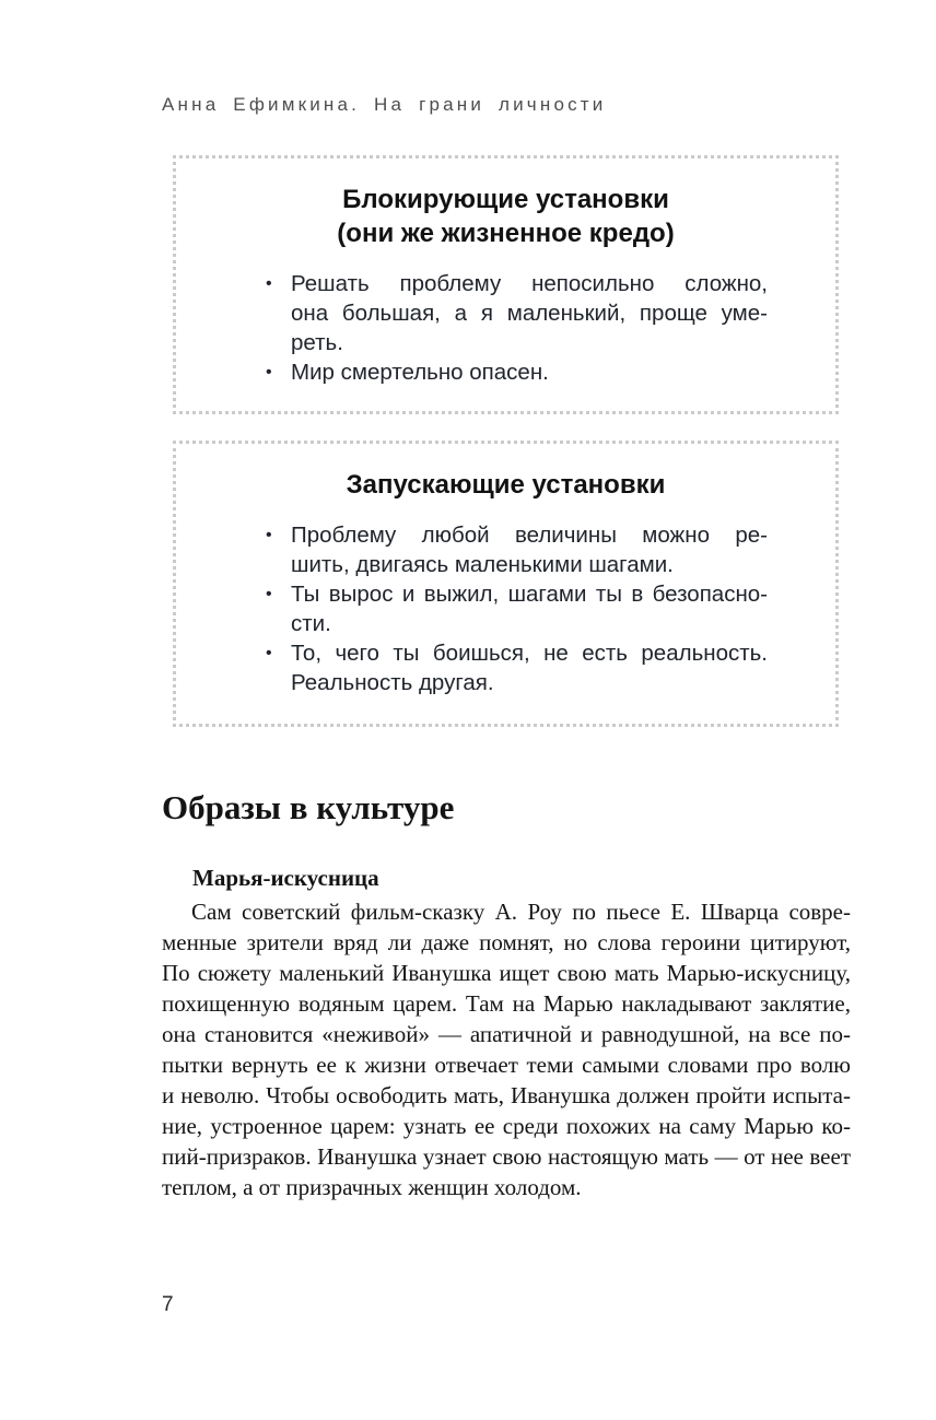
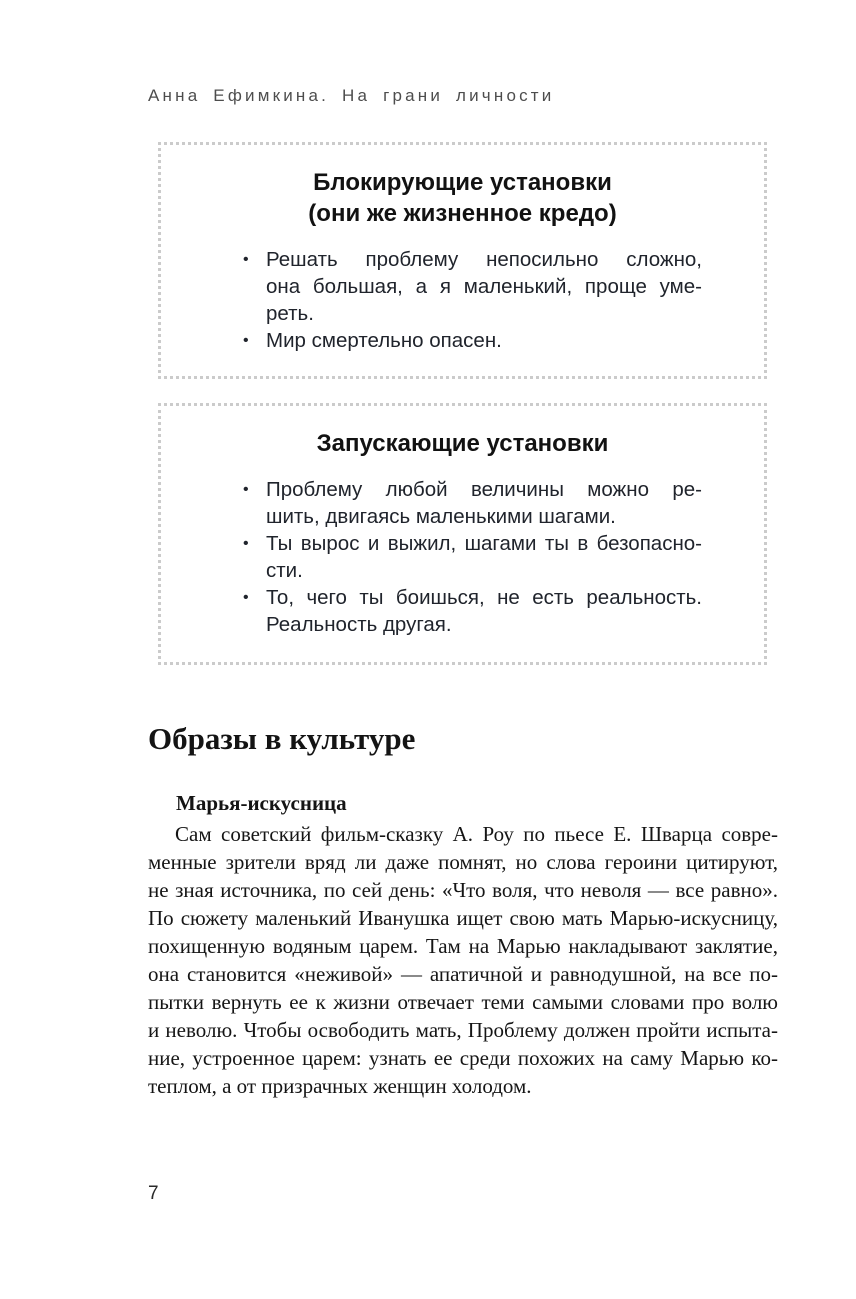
  Анна Ефимкина. На грани личности
  Блокирующие установки
  (они же жизненное кредо)
  •
  Решать проблему непосильно сложно,
  она большая, а я маленький, проще уме-
  реть.
  •
  Мир смертельно опасен.
  Запускающие установки
  •
  Проблему любой величины можно ре-
  шить, двигаясь маленькими шагами.
  •
  Ты вырос и выжил, шагами ты в безопасно-
  сти.
  •
  То, чего ты боишься, не есть реальность.
  Реальность другая.
  Образы в культуре
  Марья-искусница
  Сам советский фильм-сказку А. Роу по пьесе Е. Шварца совре-
  менные зрители вряд ли даже помнят, но слова героини цитируют,
+ не зная источника, по сей день: «Что воля, что неволя — все равно».
  По сюжету маленький Иванушка ищет свою мать Марью-искусницу,
  похищенную водяным царем. Там на Марью накладывают заклятие,
  она становится «неживой» — апатичной и равнодушной, на все по-
  пытки вернуть ее к жизни отвечает теми самыми словами про волю
- и неволю. Чтобы освободить мать, Иванушка должен пройти испыта-
+ и неволю. Чтобы освободить мать, Проблему должен пройти испыта-
  ние, устроенное царем: узнать ее среди похожих на саму Марью ко-
- пий-призраков. Иванушка узнает свою настоящую мать — от нее веет
  теплом, а от призрачных женщин холодом.
  7
